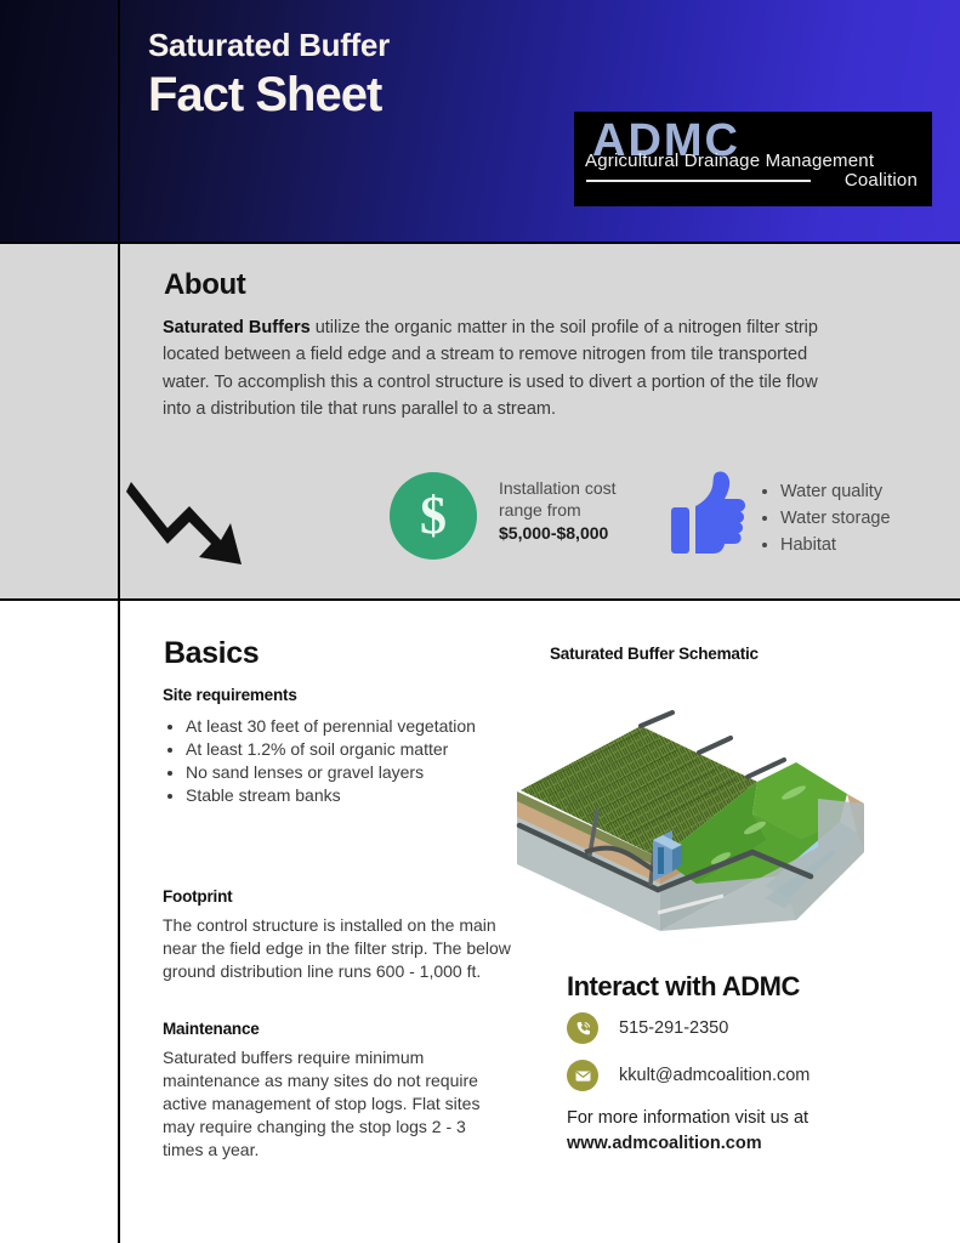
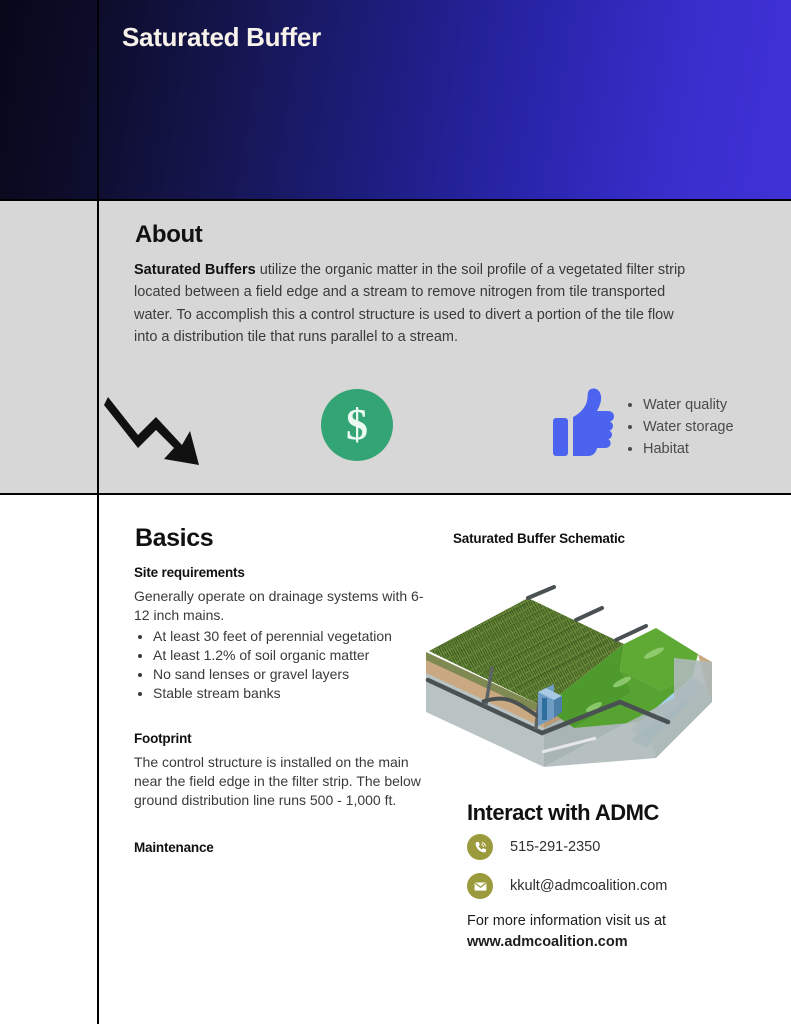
  Saturated Buffer
- Fact Sheet
- ADMC
- Agricultural Drainage Management
- Coalition
  About
- Saturated Buffers utilize the organic matter in the soil profile of a nitrogen filter strip located between a field edge and a stream to remove nitrogen from tile transported water. To accomplish this a control structure is used to divert a portion of the tile flow into a distribution tile that runs parallel to a stream.
+ Saturated Buffers utilize the organic matter in the soil profile of a vegetated filter strip located between a field edge and a stream to remove nitrogen from tile transported water. To accomplish this a control structure is used to divert a portion of the tile flow into a distribution tile that runs parallel to a stream.
  $
- Installation cost range from
- $5,000-$8,000
  Water quality
  Water storage
  Habitat
  Basics
  Site requirements
+ Generally operate on drainage systems with 6-12 inch mains.
  At least 30 feet of perennial vegetation
  At least 1.2% of soil organic matter
  No sand lenses or gravel layers
  Stable stream banks
  Footprint
- The control structure is installed on the main near the field edge in the filter strip. The below ground distribution line runs 600 - 1,000 ft.
+ The control structure is installed on the main near the field edge in the filter strip. The below ground distribution line runs 500 - 1,000 ft.
  Maintenance
- Saturated buffers require minimum maintenance as many sites do not require active management of stop logs. Flat sites may require changing the stop logs 2 - 3 times a year.
  Saturated Buffer Schematic
  Interact with ADMC
  515-291-2350
  kkult@admcoalition.com
  For more information visit us at
  www.admcoalition.com
